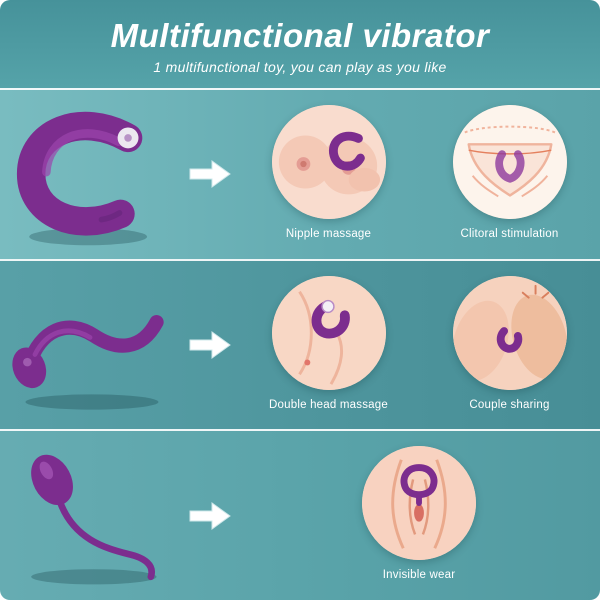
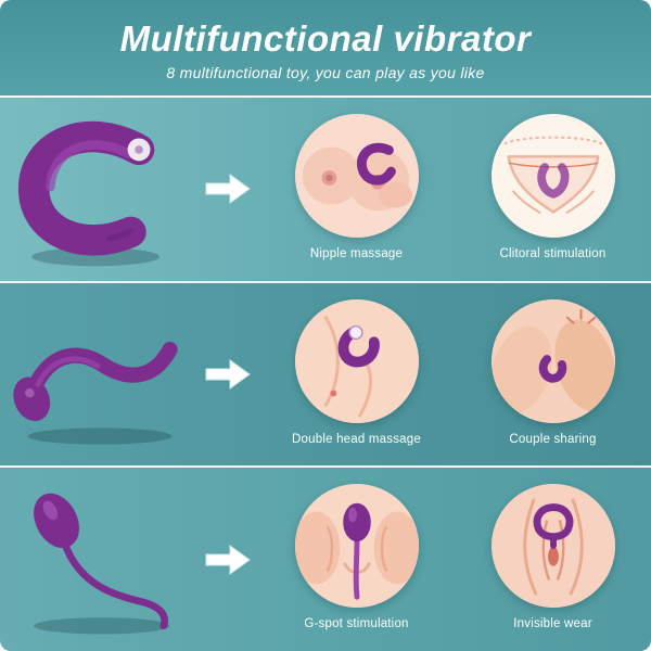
  Multifunctional vibrator
- 1 multifunctional toy, you can play as you like
+ 8 multifunctional toy, you can play as you like
  Nipple massage
  Clitoral stimulation
  Double head massage
  Couple sharing
+ G-spot stimulation
  Invisible wear
